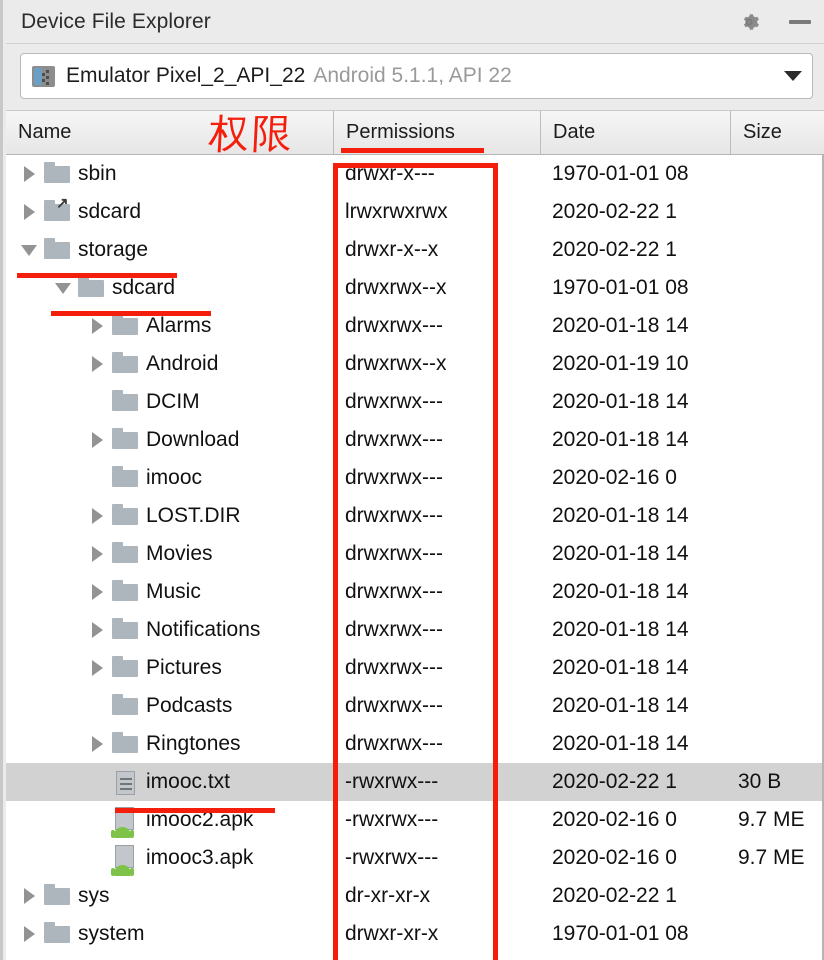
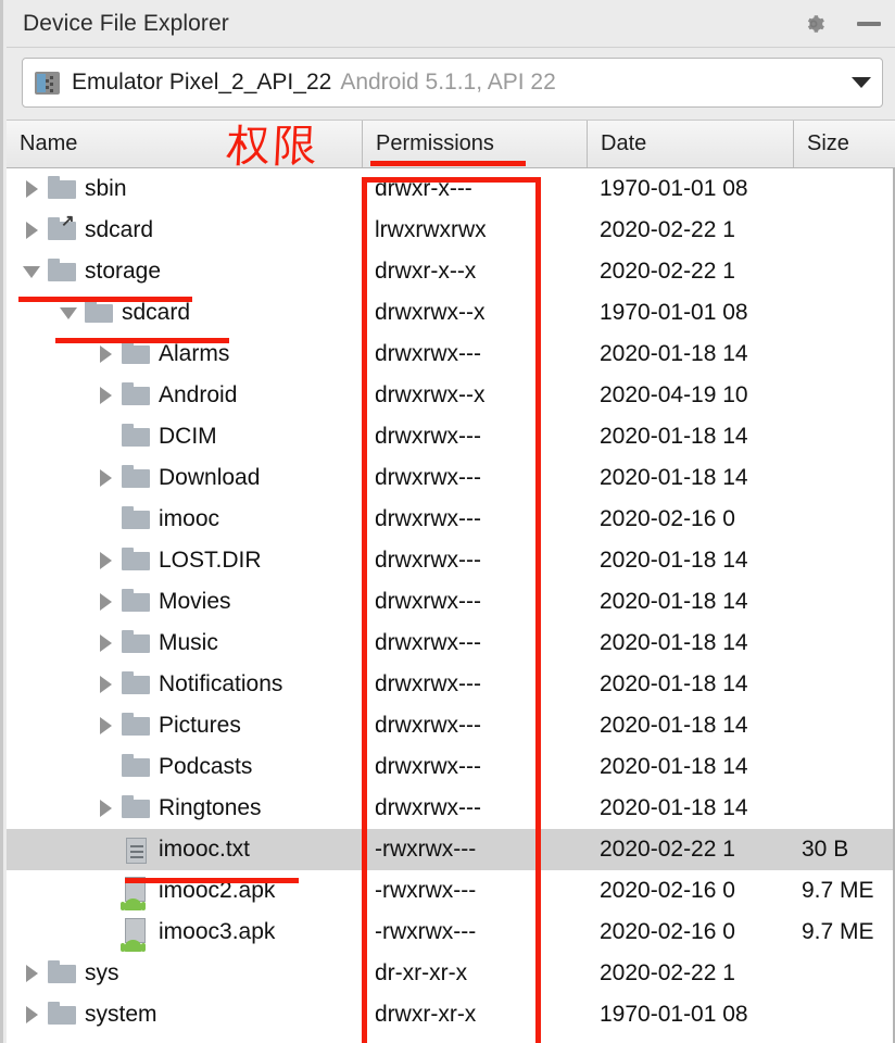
  Device File Explorer
  Emulator Pixel_2_API_22
  Android 5.1.1, API 22
  Name
  Permissions
  Date
  Size
  sbin
  drwxr-x---
  1970-01-01 08
  ↗
  sdcard
  lrwxrwxrwx
  2020-02-22 1
  storage
  drwxr-x--x
  2020-02-22 1
  sdcard
  drwxrwx--x
  1970-01-01 08
  Alarms
  drwxrwx---
  2020-01-18 14
  Android
  drwxrwx--x
- 2020-01-19 10
+ 2020-04-19 10
  DCIM
  drwxrwx---
  2020-01-18 14
  Download
  drwxrwx---
  2020-01-18 14
  imooc
  drwxrwx---
  2020-02-16 0
  LOST.DIR
  drwxrwx---
  2020-01-18 14
  Movies
  drwxrwx---
  2020-01-18 14
  Music
  drwxrwx---
  2020-01-18 14
  Notifications
  drwxrwx---
  2020-01-18 14
  Pictures
  drwxrwx---
  2020-01-18 14
  Podcasts
  drwxrwx---
  2020-01-18 14
  Ringtones
  drwxrwx---
  2020-01-18 14
  imooc.txt
  -rwxrwx---
  2020-02-22 1
  30 B
  imooc2.apk
  -rwxrwx---
  2020-02-16 0
  9.7 ME
  imooc3.apk
  -rwxrwx---
  2020-02-16 0
  9.7 ME
  sys
  dr-xr-xr-x
  2020-02-22 1
  system
  drwxr-xr-x
  1970-01-01 08
